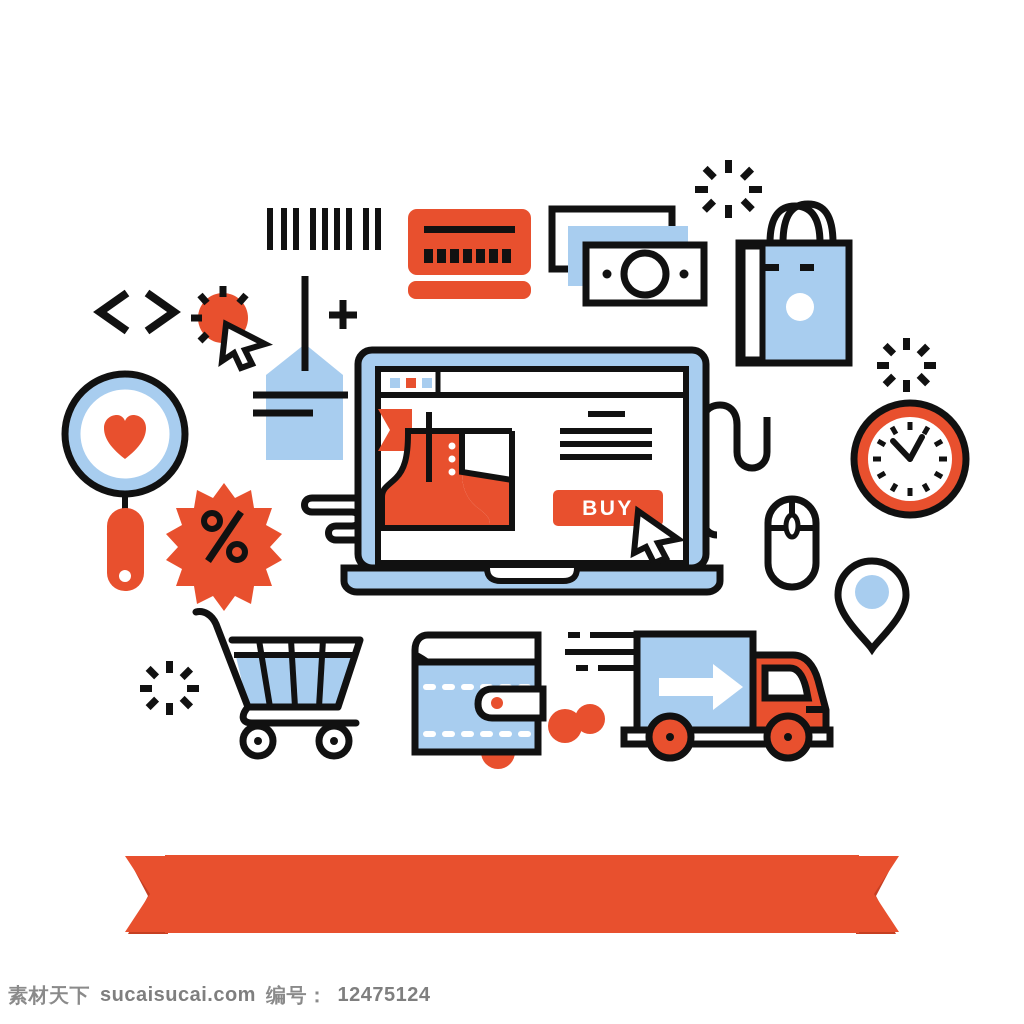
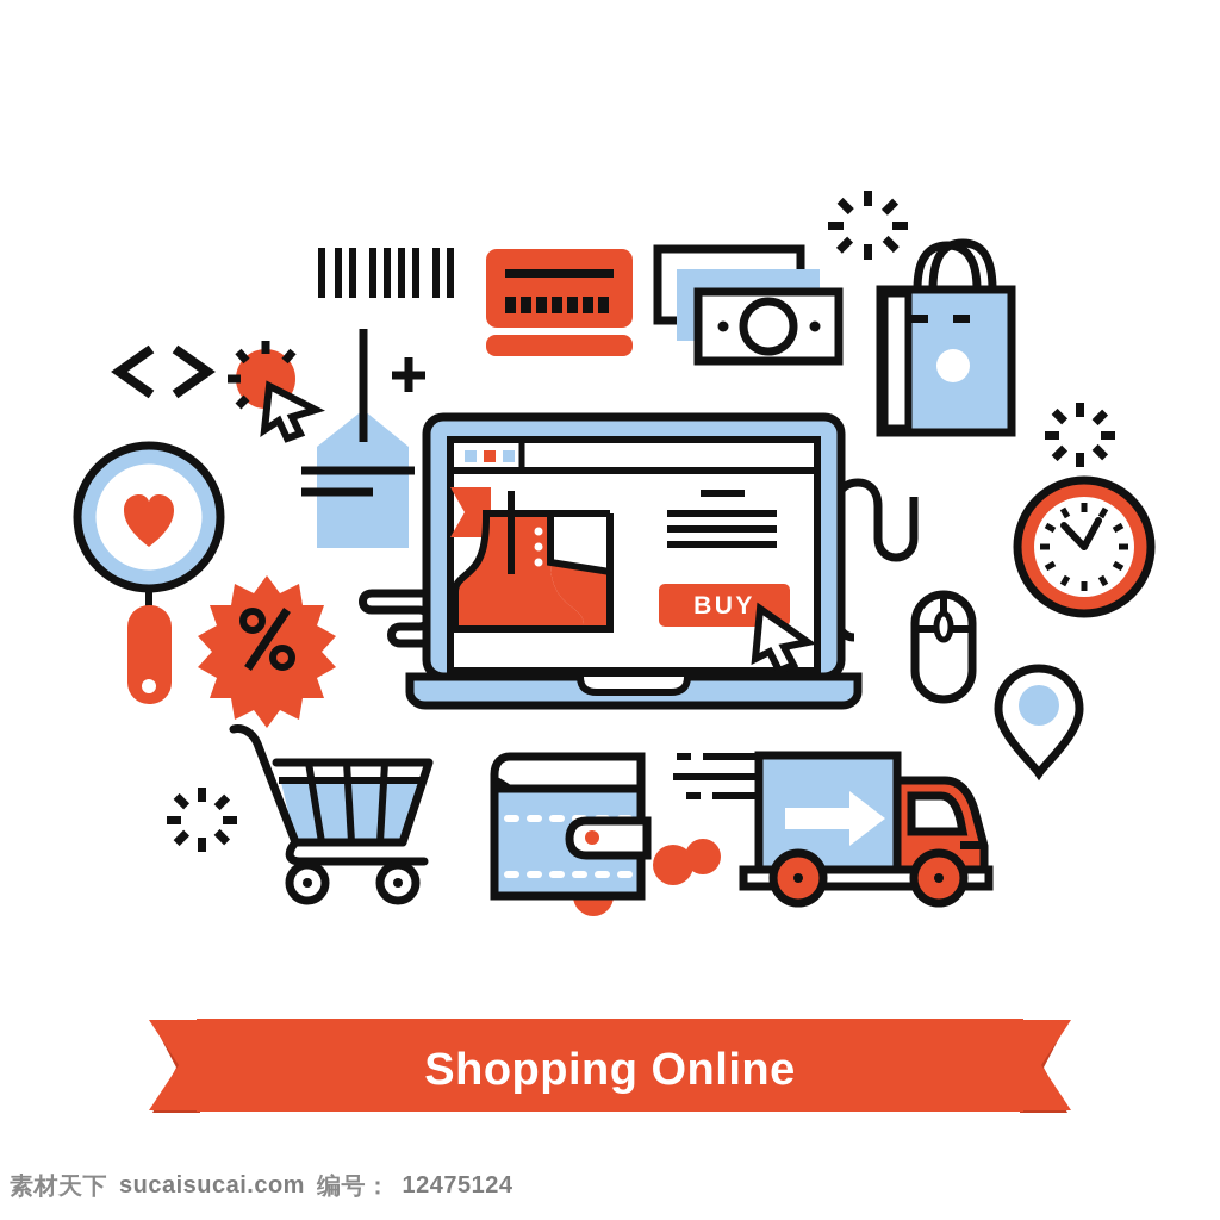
  BUY
+ Shopping Online
  素材天下
  sucaisucai.com
  编号：
  12475124
